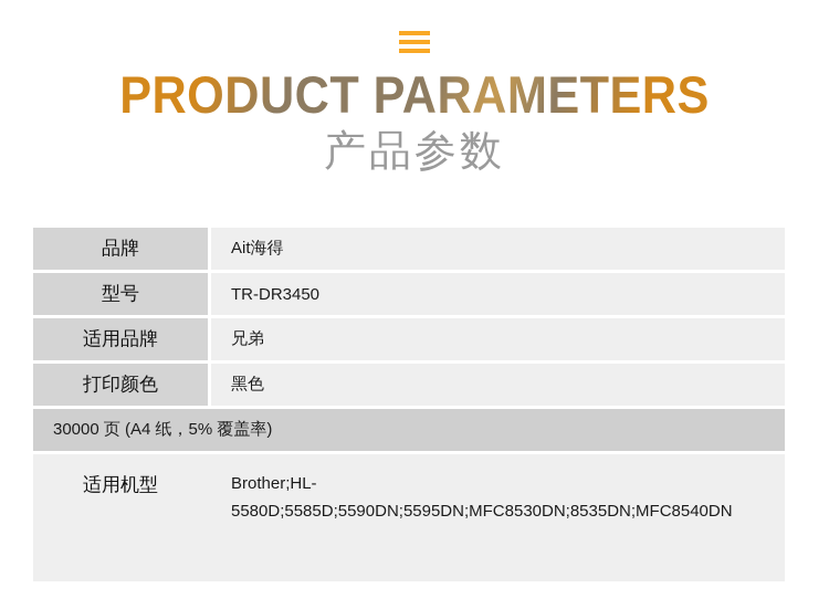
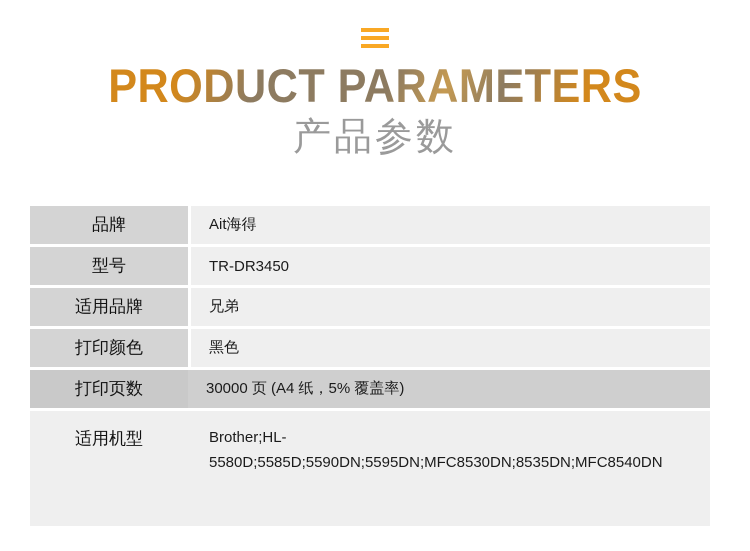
  PRODUCT PARAMETERS
  产品参数
  品牌
  Ait海得
  型号
  TR-DR3450
  适用品牌
  兄弟
  打印颜色
  黑色
+ 打印页数
  30000 页 (A4 纸，5% 覆盖率)
  适用机型
  Brother;HL-5580D;5585D;5590DN;5595DN;MFC8530DN;8535DN;MFC8540DN
